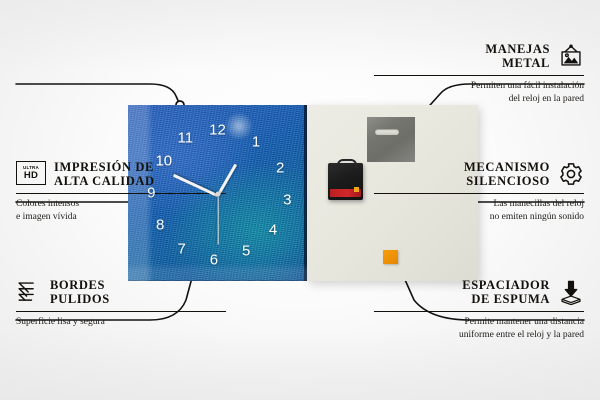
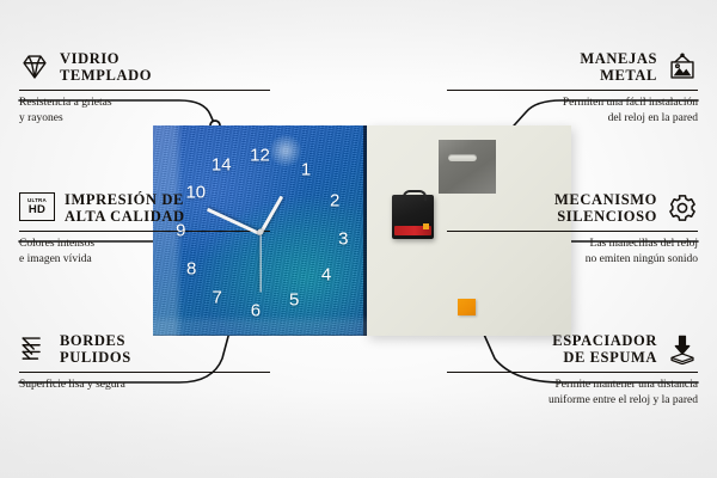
  12
  1
  2
  3
  4
  5
  6
  7
  8
  9
  10
- 11
+ 14
+ VIDRIO
+ TEMPLADO
+ Resistencia a grietas
+ y rayones
  HD
  IMPRESIÓN DE
  ALTA CALIDAD
  Colores intensos
  e imagen vívida
  BORDES
  PULIDOS
  Superficie lisa y segura
  MANEJAS
  METAL
  Permiten una fácil instalación
  del reloj en la pared
  MECANISMO
  SILENCIOSO
  Las manecillas del reloj
  no emiten ningún sonido
  ESPACIADOR
  DE ESPUMA
  Permite mantener una distancia
  uniforme entre el reloj y la pared
